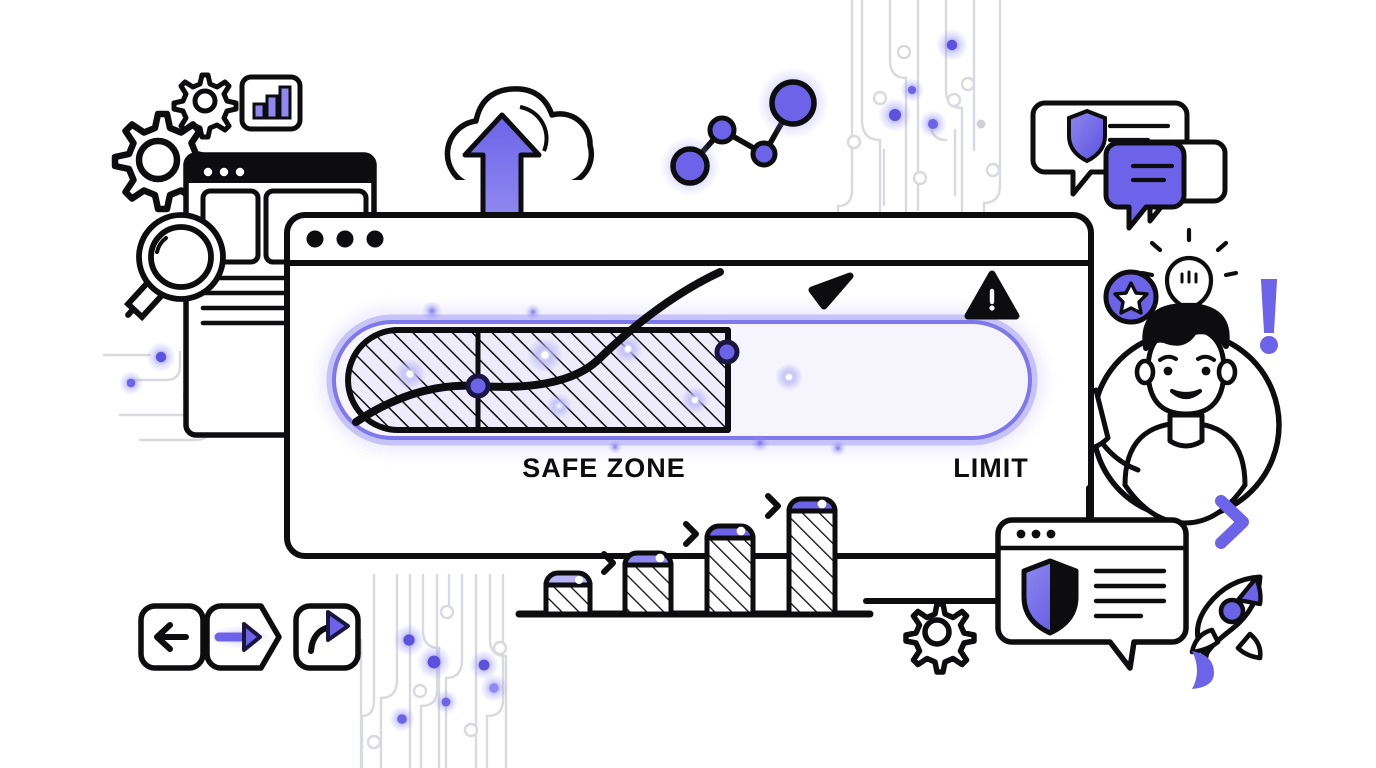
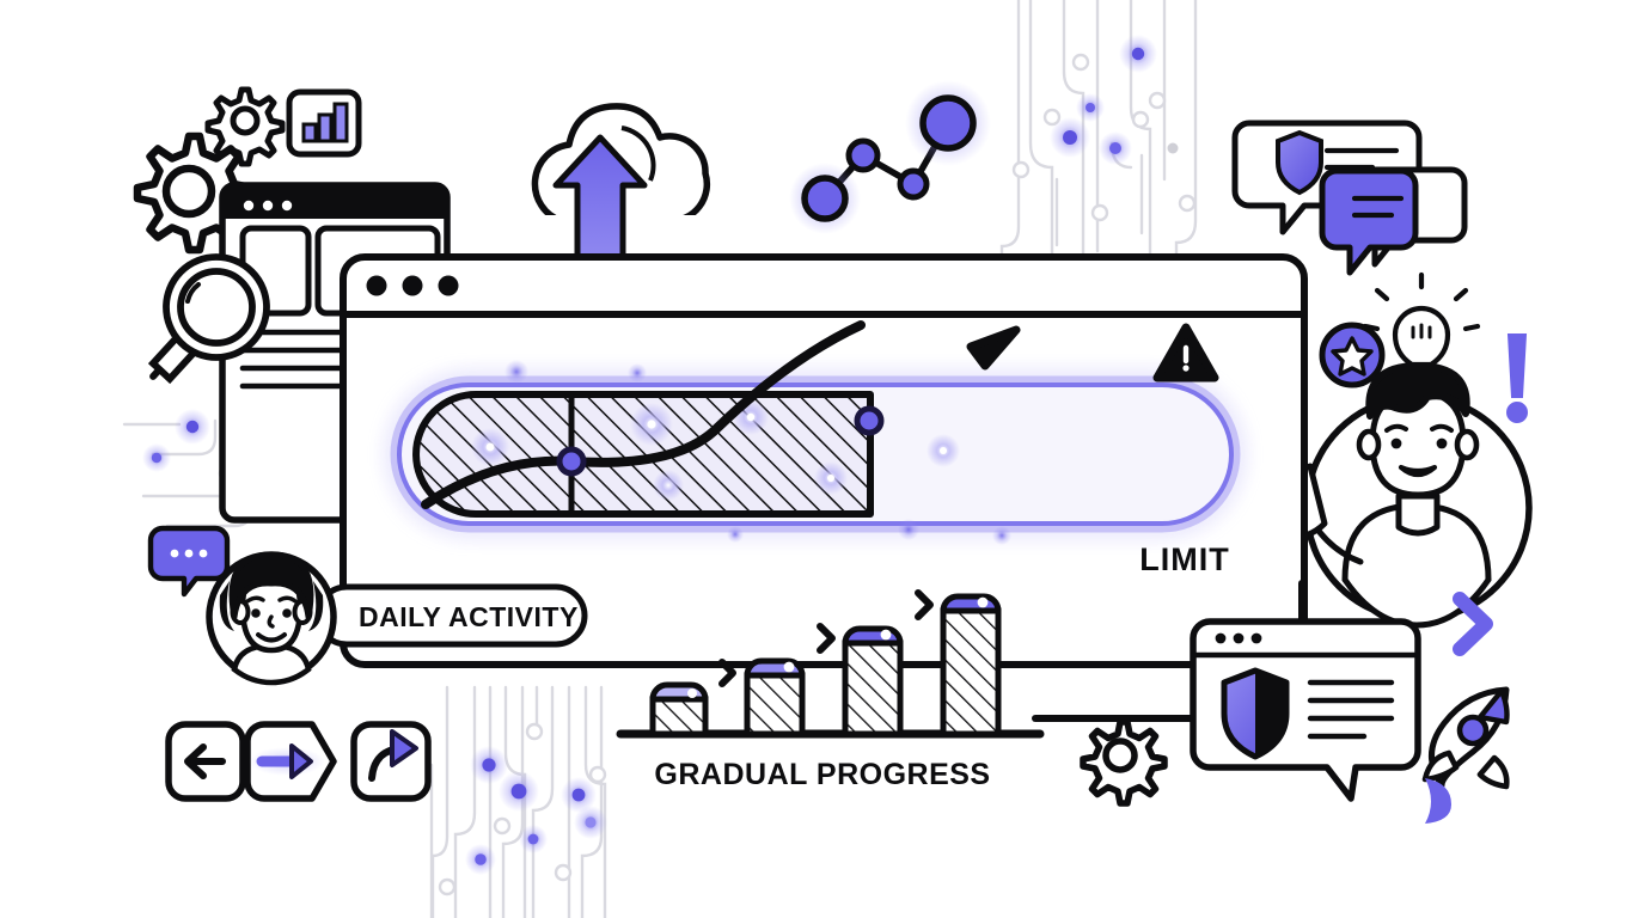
- SAFE ZONE
  LIMIT
+ DAILY ACTIVITY
+ GRADUAL PROGRESS
